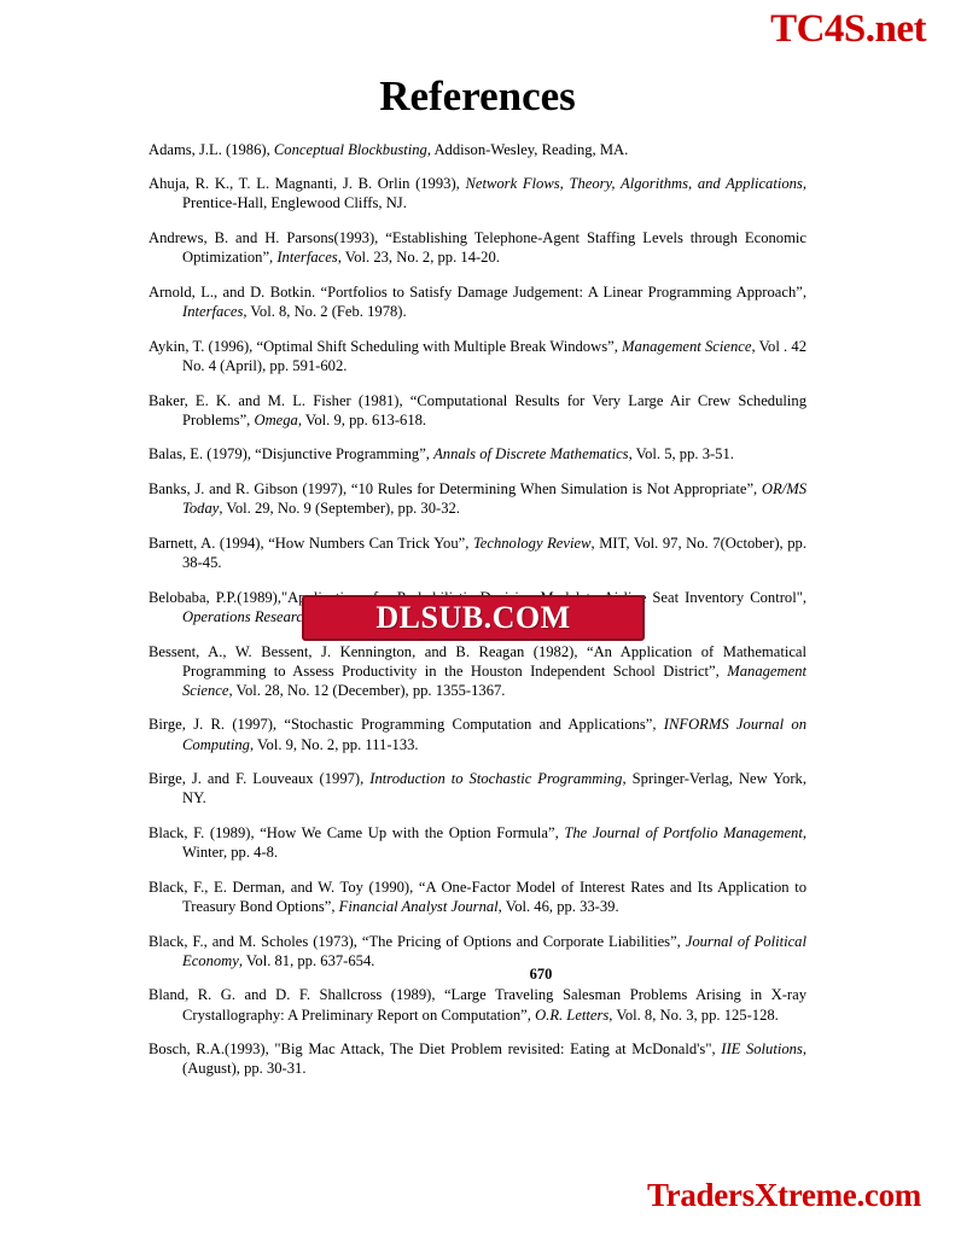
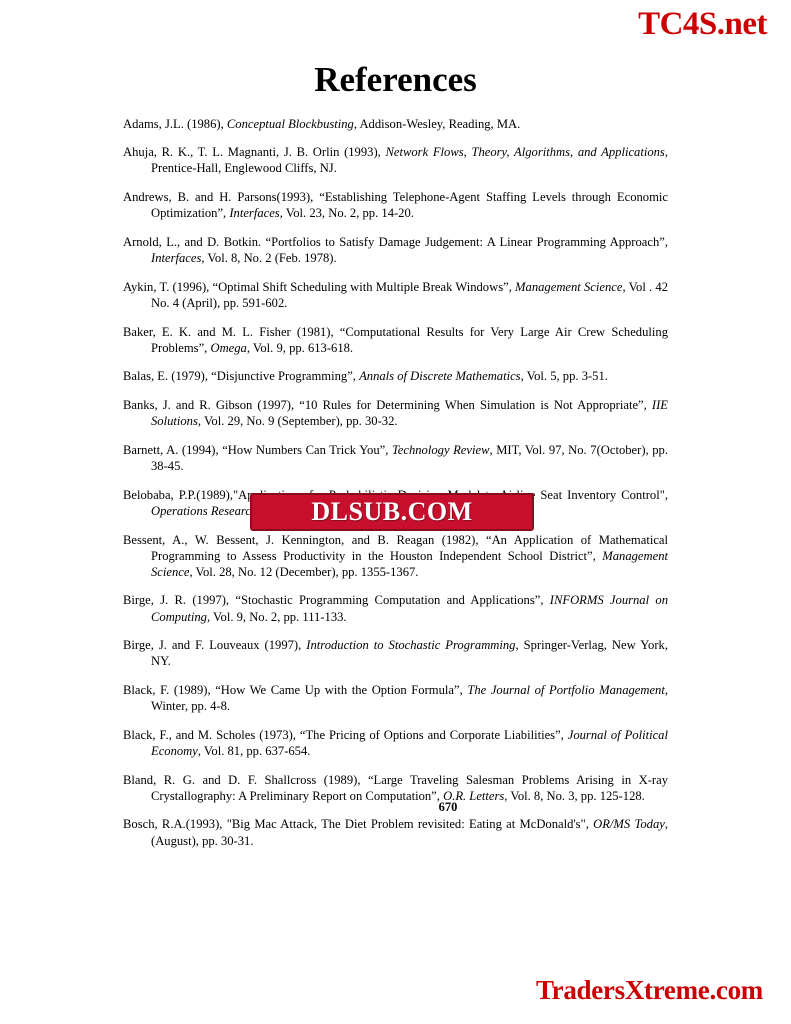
  TC4S.net
  References
  Adams, J.L. (1986), Conceptual Blockbusting, Addison-Wesley, Reading, MA.
  Ahuja, R. K., T. L. Magnanti, J. B. Orlin (1993), Network Flows, Theory, Algorithms, and Applications, Prentice-Hall, Englewood Cliffs, NJ.
  Andrews, B. and H. Parsons(1993), “Establishing Telephone-Agent Staffing Levels through Economic Optimization”, Interfaces, Vol. 23, No. 2, pp. 14-20.
  Arnold, L., and D. Botkin. “Portfolios to Satisfy Damage Judgement: A Linear Programming Approach”, Interfaces, Vol. 8, No. 2 (Feb. 1978).
  Aykin, T. (1996), “Optimal Shift Scheduling with Multiple Break Windows”, Management Science, Vol . 42 No. 4 (April), pp. 591-602.
  Baker, E. K. and M. L. Fisher (1981), “Computational Results for Very Large Air Crew Scheduling Problems”, Omega, Vol. 9, pp. 613-618.
  Balas, E. (1979), “Disjunctive Programming”, Annals of Discrete Mathematics, Vol. 5, pp. 3-51.
- Banks, J. and R. Gibson (1997), “10 Rules for Determining When Simulation is Not Appropriate”, OR/MS Today, Vol. 29, No. 9 (September), pp. 30-32.
+ Banks, J. and R. Gibson (1997), “10 Rules for Determining When Simulation is Not Appropriate”, IIE Solutions, Vol. 29, No. 9 (September), pp. 30-32.
  Barnett, A. (1994), “How Numbers Can Trick You”, Technology Review, MIT, Vol. 97, No. 7(October), pp. 38-45.
  Bessent, A., W. Bessent, J. Kennington, and B. Reagan (1982), “An Application of Mathematical Programming to Assess Productivity in the Houston Independent School District”, Management Science, Vol. 28, No. 12 (December), pp. 1355-1367.
  Birge, J. R. (1997), “Stochastic Programming Computation and Applications”, INFORMS Journal on Computing, Vol. 9, No. 2, pp. 111-133.
  Birge, J. and F. Louveaux (1997), Introduction to Stochastic Programming, Springer-Verlag, New York, NY.
  Black, F. (1989), “How We Came Up with the Option Formula”, The Journal of Portfolio Management, Winter, pp. 4-8.
- Black, F., E. Derman, and W. Toy (1990), “A One-Factor Model of Interest Rates and Its Application to Treasury Bond Options”, Financial Analyst Journal, Vol. 46, pp. 33-39.
  Black, F., and M. Scholes (1973), “The Pricing of Options and Corporate Liabilities”, Journal of Political Economy, Vol. 81, pp. 637-654.
  Bland, R. G. and D. F. Shallcross (1989), “Large Traveling Salesman Problems Arising in X-ray Crystallography: A Preliminary Report on Computation”, O.R. Letters, Vol. 8, No. 3, pp. 125-128.
- Bosch, R.A.(1993), "Big Mac Attack, The Diet Problem revisited: Eating at McDonald's", IIE Solutions, (August), pp. 30-31.
+ Bosch, R.A.(1993), "Big Mac Attack, The Diet Problem revisited: Eating at McDonald's", OR/MS Today, (August), pp. 30-31.
  DLSUB.COM
  670
  TradersXtreme.com
